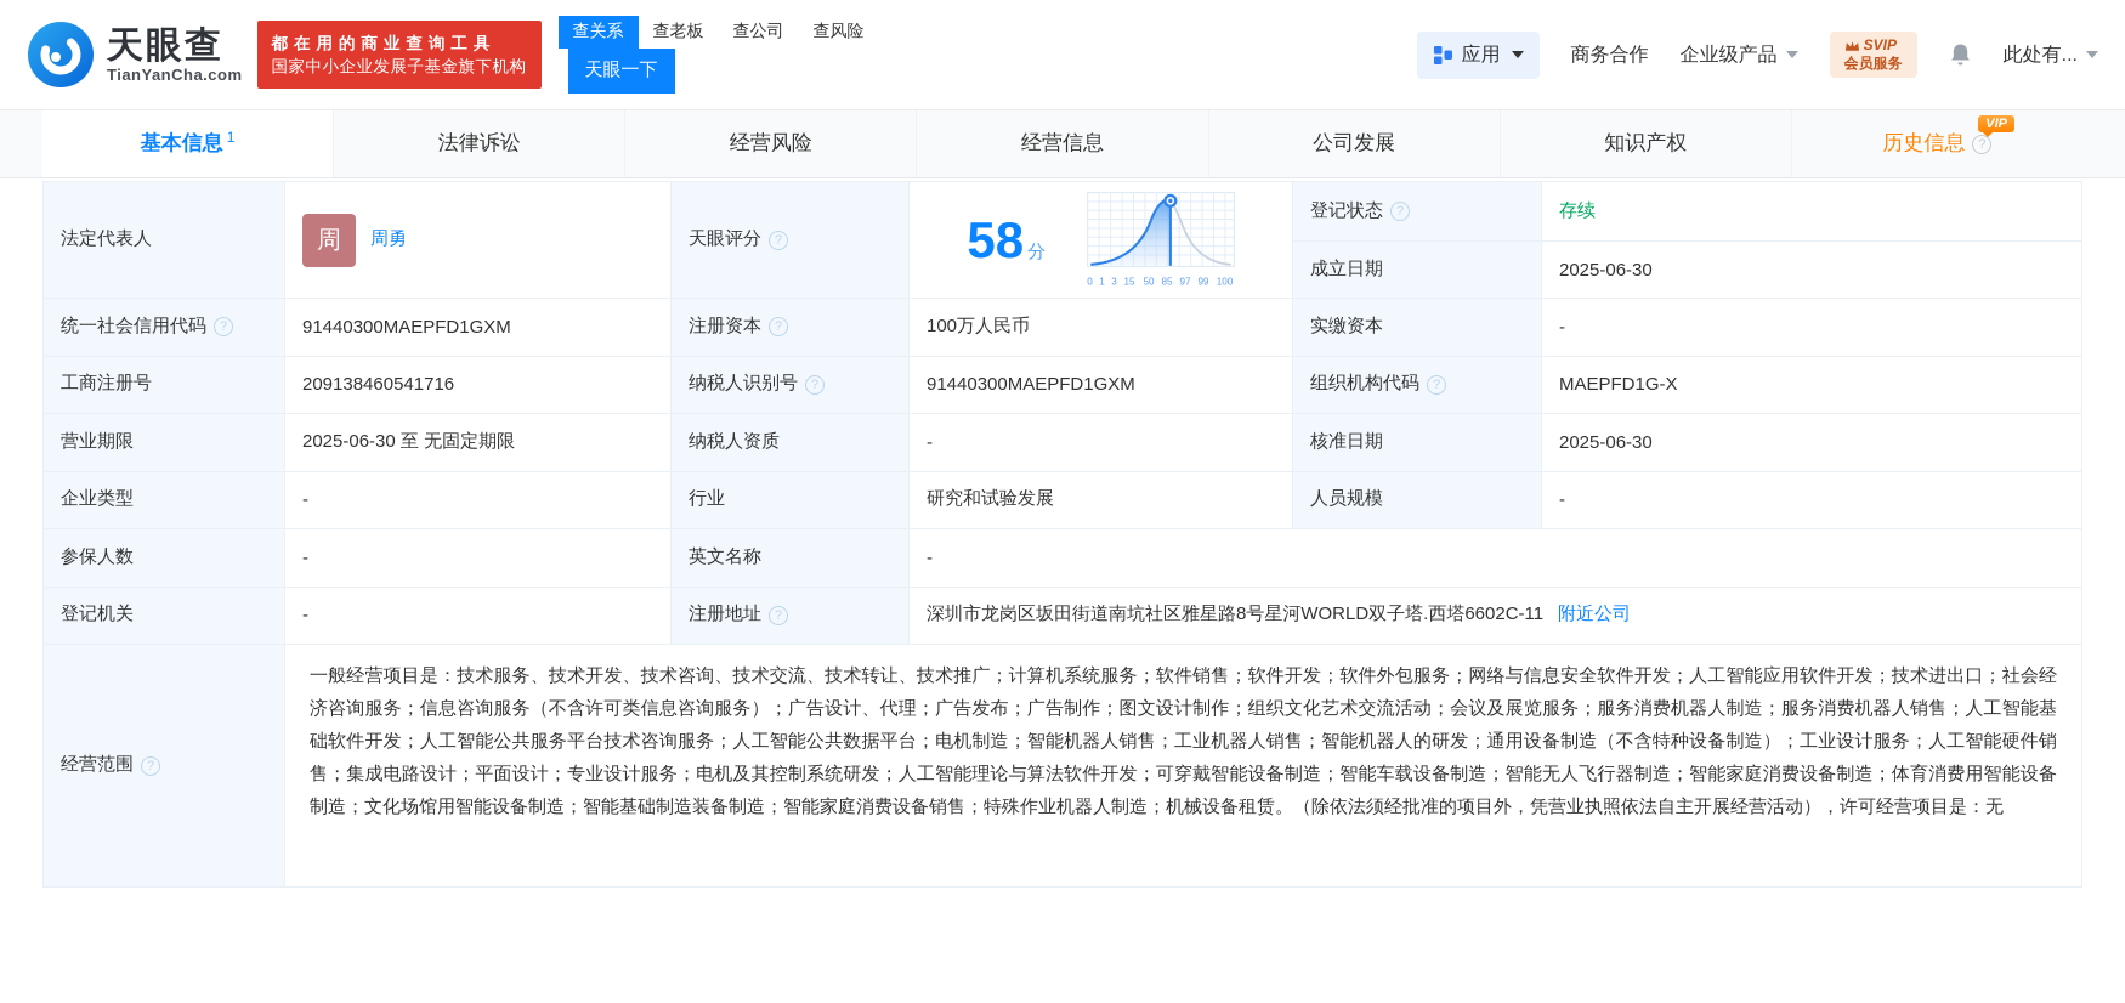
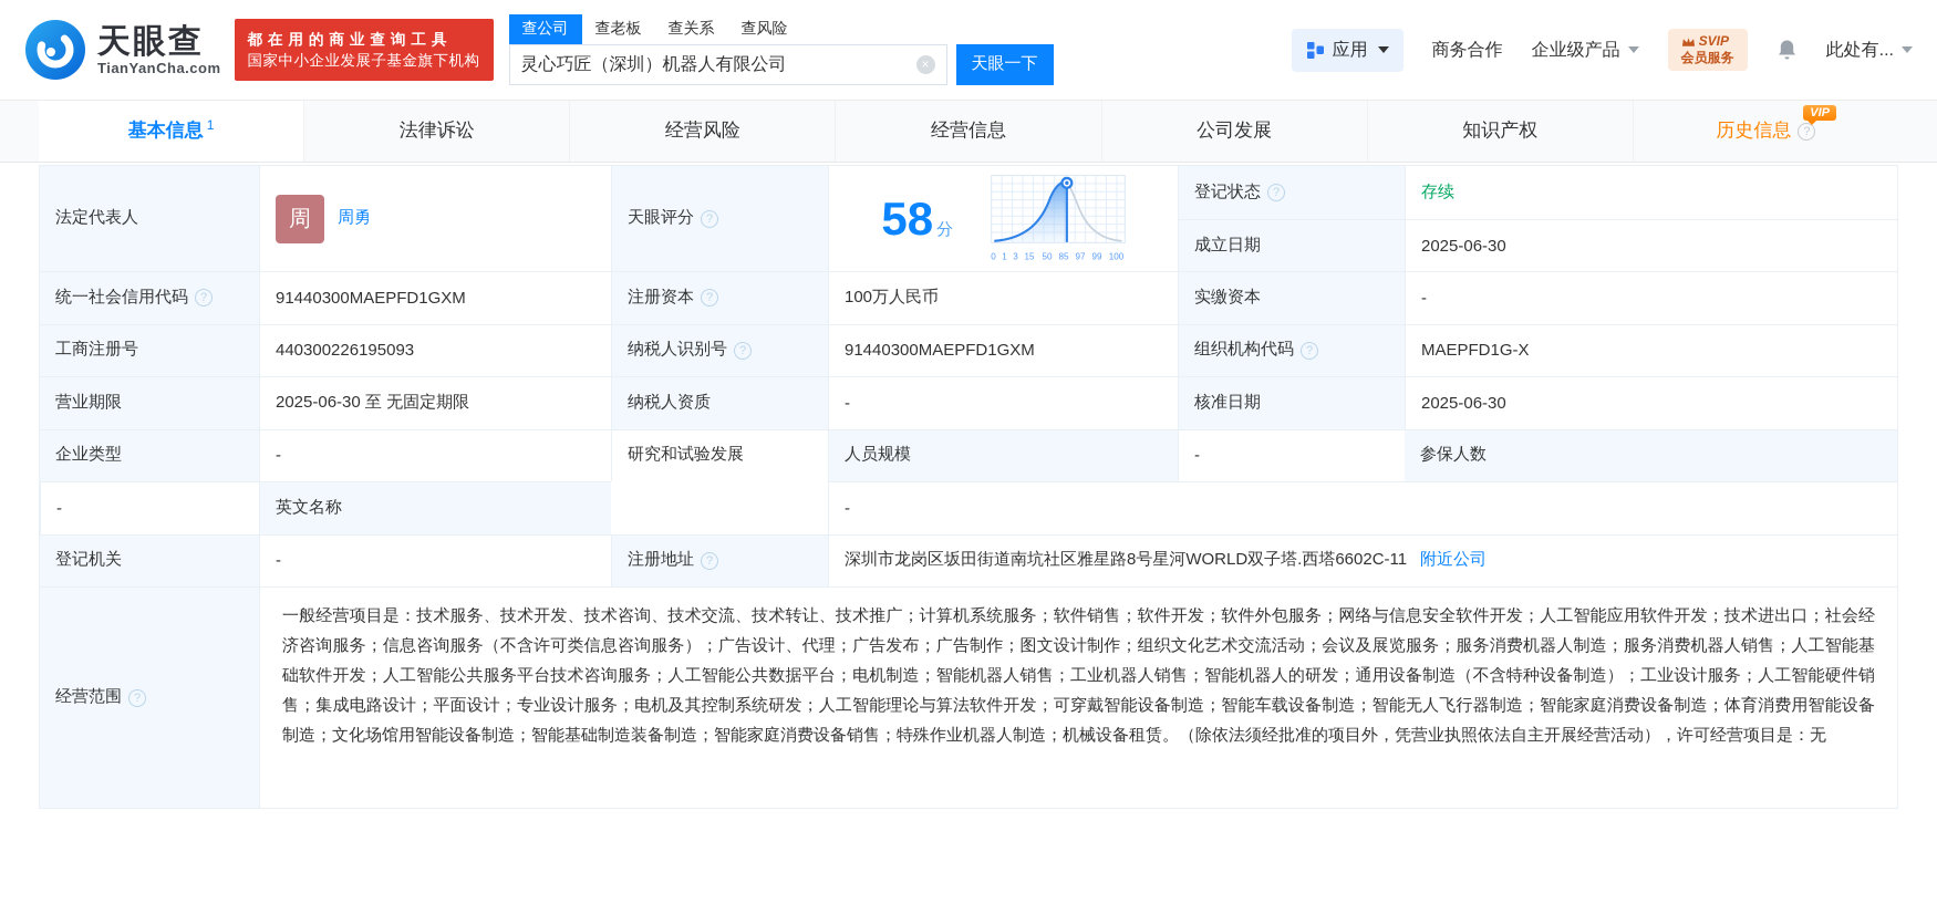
  天眼查
  TianYanCha.com
  都在用的商业查询工具
  国家中小企业发展子基金旗下机构
- 查关系
+ 查公司
  查老板
- 查公司
+ 查关系
  查风险
+ 灵心巧匠（深圳）机器人有限公司
+ ×
  天眼一下
  应用
  商务合作
  企业级产品
  SVIP
  会员服务
  此处有...
  基本信息
  1
  法律诉讼
  经营风险
  经营信息
  公司发展
  知识产权
  VIP
  历史信息
  ?
  法定代表人
  周
  周勇
  登记状态
  ?
  存续
  天眼评分
  ?
  58 分
  0
  1
  3
  15
  50
  85
  97
  99
  100
  成立日期
  2025-06-30
  统一社会信用代码
  ?
  91440300MAEPFD1GXM
  注册资本
  ?
  100万人民币
  实缴资本
  -
  工商注册号
- 209138460541716
+ 440300226195093
  纳税人识别号
  ?
  91440300MAEPFD1GXM
  组织机构代码
  ?
  MAEPFD1G-X
  营业期限
  2025-06-30 至 无固定期限
  纳税人资质
  -
  核准日期
  2025-06-30
  企业类型
  -
- 行业
  研究和试验发展
  人员规模
  -
  参保人数
  -
  英文名称
  -
  登记机关
  -
  注册地址
  ?
  深圳市龙岗区坂田街道南坑社区雅星路8号星河WORLD双子塔.西塔6602C-11
  附近公司
  经营范围
  ?
  一般经营项目是：技术服务、技术开发、技术咨询、技术交流、技术转让、技术推广；计算机系统服务；软件销售；软件开发；软件外包服务；网络与信息安全软件开发；人工智能应用软件开发；技术进出口；社会经济咨询服务；信息咨询服务（不含许可类信息咨询服务）；广告设计、代理；广告发布；广告制作；图文设计制作；组织文化艺术交流活动；会议及展览服务；服务消费机器人制造；服务消费机器人销售；人工智能基础软件开发；人工智能公共服务平台技术咨询服务；人工智能公共数据平台；电机制造；智能机器人销售；工业机器人销售；智能机器人的研发；通用设备制造（不含特种设备制造）；工业设计服务；人工智能硬件销售；集成电路设计；平面设计；专业设计服务；电机及其控制系统研发；人工智能理论与算法软件开发；可穿戴智能设备制造；智能车载设备制造；智能无人飞行器制造；智能家庭消费设备制造；体育消费用智能设备制造；文化场馆用智能设备制造；智能基础制造装备制造；智能家庭消费设备销售；特殊作业机器人制造；机械设备租赁。（除依法须经批准的项目外，凭营业执照依法自主开展经营活动），许可经营项目是：无
